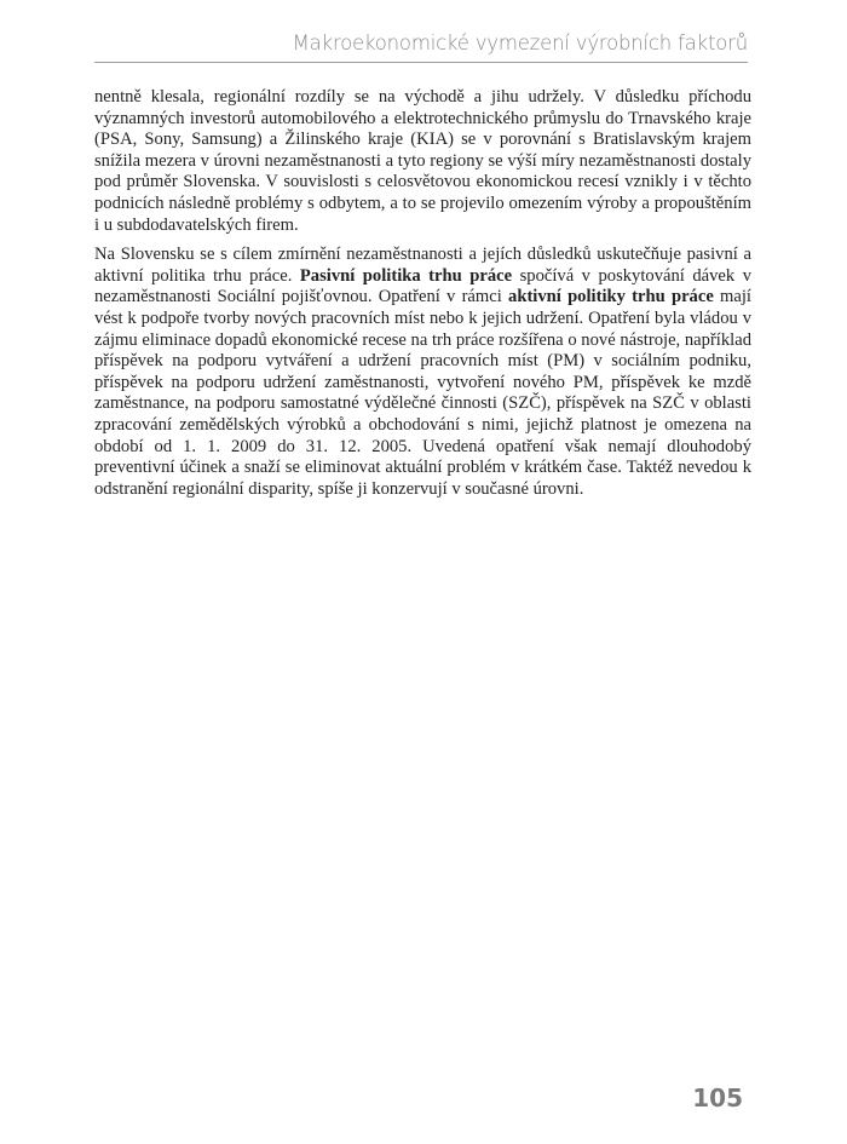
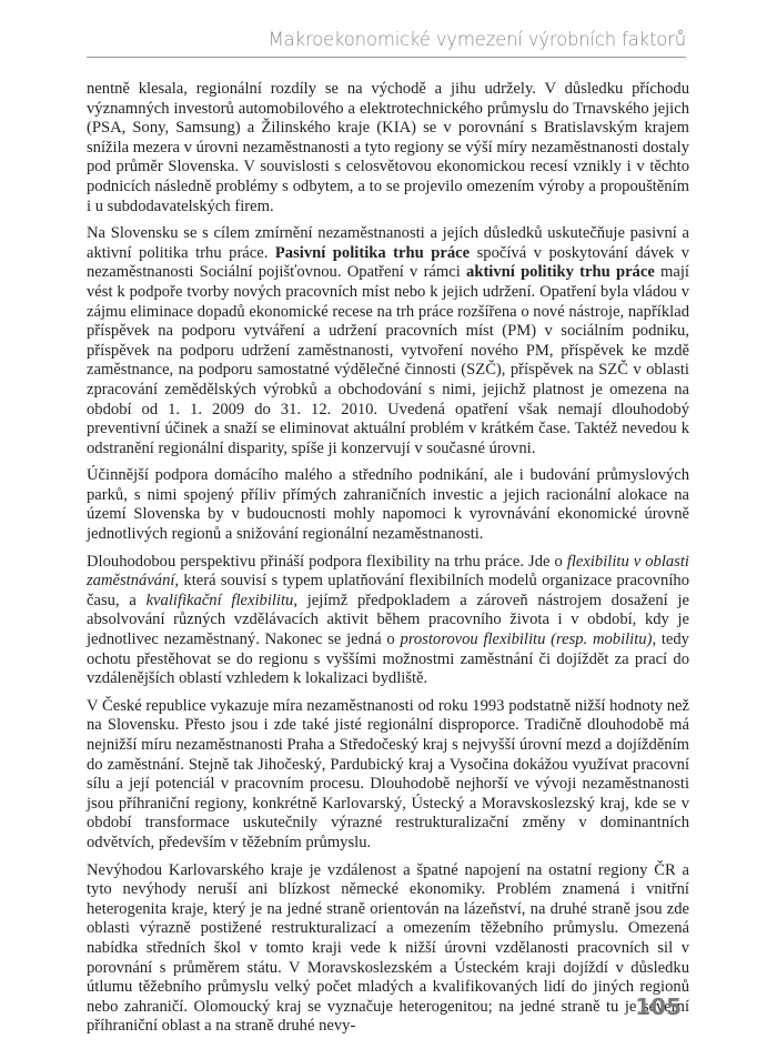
  Makroekonomické vymezení výrobních faktorů
- nentně klesala, regionální rozdíly se na východě a jihu udržely. V důsledku příchodu významných investorů automobilového a elektrotechnického průmyslu do Trnavského kraje (PSA, Sony, Samsung) a Žilinského kraje (KIA) se v porovnání s Bratislavským krajem snížila mezera v úrovni nezaměstnanosti a tyto regiony se výší míry nezaměstnanosti dostaly pod průměr Slovenska. V souvislosti s celosvětovou ekonomickou recesí vznikly i v těchto podnicích následně problémy s odbytem, a to se projevilo omezením výroby a propouštěním i u subdodavatelských firem.
+ nentně klesala, regionální rozdíly se na východě a jihu udržely. V důsledku příchodu významných investorů automobilového a elektrotechnického průmyslu do Trnavského jejich (PSA, Sony, Samsung) a Žilinského kraje (KIA) se v porovnání s Bratislavským krajem snížila mezera v úrovni nezaměstnanosti a tyto regiony se výší míry nezaměstnanosti dostaly pod průměr Slovenska. V souvislosti s celosvětovou ekonomickou recesí vznikly i v těchto podnicích následně problémy s odbytem, a to se projevilo omezením výroby a propouštěním i u subdodavatelských firem.
- Na Slovensku se s cílem zmírnění nezaměstnanosti a jejích důsledků uskutečňuje pasivní a aktivní politika trhu práce. Pasivní politika trhu práce spočívá v poskytování dávek v nezaměstnanosti Sociální pojišťovnou. Opatření v rámci aktivní politiky trhu práce mají vést k podpoře tvorby nových pracovních míst nebo k jejich udržení. Opatření byla vládou v zájmu eliminace dopadů ekonomické recese na trh práce rozšířena o nové nástroje, například příspěvek na podporu vytváření a udržení pracovních míst (PM) v sociálním podniku, příspěvek na podporu udržení zaměstnanosti, vytvoření nového PM, příspěvek ke mzdě zaměstnance, na podporu samostatné výdělečné činnosti (SZČ), příspěvek na SZČ v oblasti zpracování zemědělských výrobků a obchodování s nimi, jejichž platnost je omezena na období od 1. 1. 2009 do 31. 12. 2005. Uvedená opatření však nemají dlouhodobý preventivní účinek a snaží se eliminovat aktuální problém v krátkém čase. Taktéž nevedou k odstranění regionální disparity, spíše ji konzervují v současné úrovni.
+ Na Slovensku se s cílem zmírnění nezaměstnanosti a jejích důsledků uskutečňuje pasivní a aktivní politika trhu práce. Pasivní politika trhu práce spočívá v poskytování dávek v nezaměstnanosti Sociální pojišťovnou. Opatření v rámci aktivní politiky trhu práce mají vést k podpoře tvorby nových pracovních míst nebo k jejich udržení. Opatření byla vládou v zájmu eliminace dopadů ekonomické recese na trh práce rozšířena o nové nástroje, například příspěvek na podporu vytváření a udržení pracovních míst (PM) v sociálním podniku, příspěvek na podporu udržení zaměstnanosti, vytvoření nového PM, příspěvek ke mzdě zaměstnance, na podporu samostatné výdělečné činnosti (SZČ), příspěvek na SZČ v oblasti zpracování zemědělských výrobků a obchodování s nimi, jejichž platnost je omezena na období od 1. 1. 2009 do 31. 12. 2010. Uvedená opatření však nemají dlouhodobý preventivní účinek a snaží se eliminovat aktuální problém v krátkém čase. Taktéž nevedou k odstranění regionální disparity, spíše ji konzervují v současné úrovni.
+ Účinnější podpora domácího malého a středního podnikání, ale i budování průmyslových parků, s nimi spojený příliv přímých zahraničních investic a jejich racionální alokace na území Slovenska by v budoucnosti mohly napomoci k vyrovnávání ekonomické úrovně jednotlivých regionů a snižování regionální nezaměstnanosti.
+ Dlouhodobou perspektivu přináší podpora flexibility na trhu práce. Jde o flexibilitu v oblasti zaměstnávání, která souvisí s typem uplatňování flexibilních modelů organizace pracovního času, a kvalifikační flexibilitu, jejímž předpokladem a zároveň nástrojem dosažení je absolvování různých vzdělávacích aktivit během pracovního života i v období, kdy je jednotlivec nezaměstnaný. Nakonec se jedná o prostorovou flexibilitu (resp. mobilitu), tedy ochotu přestěhovat se do regionu s vyššími možnostmi zaměstnání či dojíždět za prací do vzdálenějších oblastí vzhledem k lokalizaci bydliště.
+ V České republice vykazuje míra nezaměstnanosti od roku 1993 podstatně nižší hodnoty než na Slovensku. Přesto jsou i zde také jisté regionální disproporce. Tradičně dlouhodobě má nejnižší míru nezaměstnanosti Praha a Středočeský kraj s nejvyšší úrovní mezd a dojížděním do zaměstnání. Stejně tak Jihočeský, Pardubický kraj a Vysočina dokážou využívat pracovní sílu a její potenciál v pracovním procesu. Dlouhodobě nejhorší ve vývoji nezaměstnanosti jsou příhraniční regiony, konkrétně Karlovarský, Ústecký a Moravskoslezský kraj, kde se v období transformace uskutečnily výrazné restrukturalizační změny v dominantních odvětvích, především v těžebním průmyslu.
+ Nevýhodou Karlovarského kraje je vzdálenost a špatné napojení na ostatní regiony ČR a tyto nevýhody neruší ani blízkost německé ekonomiky. Problém znamená i vnitřní heterogenita kraje, který je na jedné straně orientován na lázeňství, na druhé straně jsou zde oblasti výrazně postižené restrukturalizací a omezením těžebního průmyslu. Omezená nabídka středních škol v tomto kraji vede k nižší úrovni vzdělanosti pracovních sil v porovnání s průměrem státu. V Moravskoslezském a Ústeckém kraji dojíždí v důsledku útlumu těžebního průmyslu velký počet mladých a kvalifikovaných lidí do jiných regionů nebo zahraničí. Olomoucký kraj se vyznačuje heterogenitou; na jedné straně tu je severní příhraniční oblast a na straně druhé nevy-
  105
